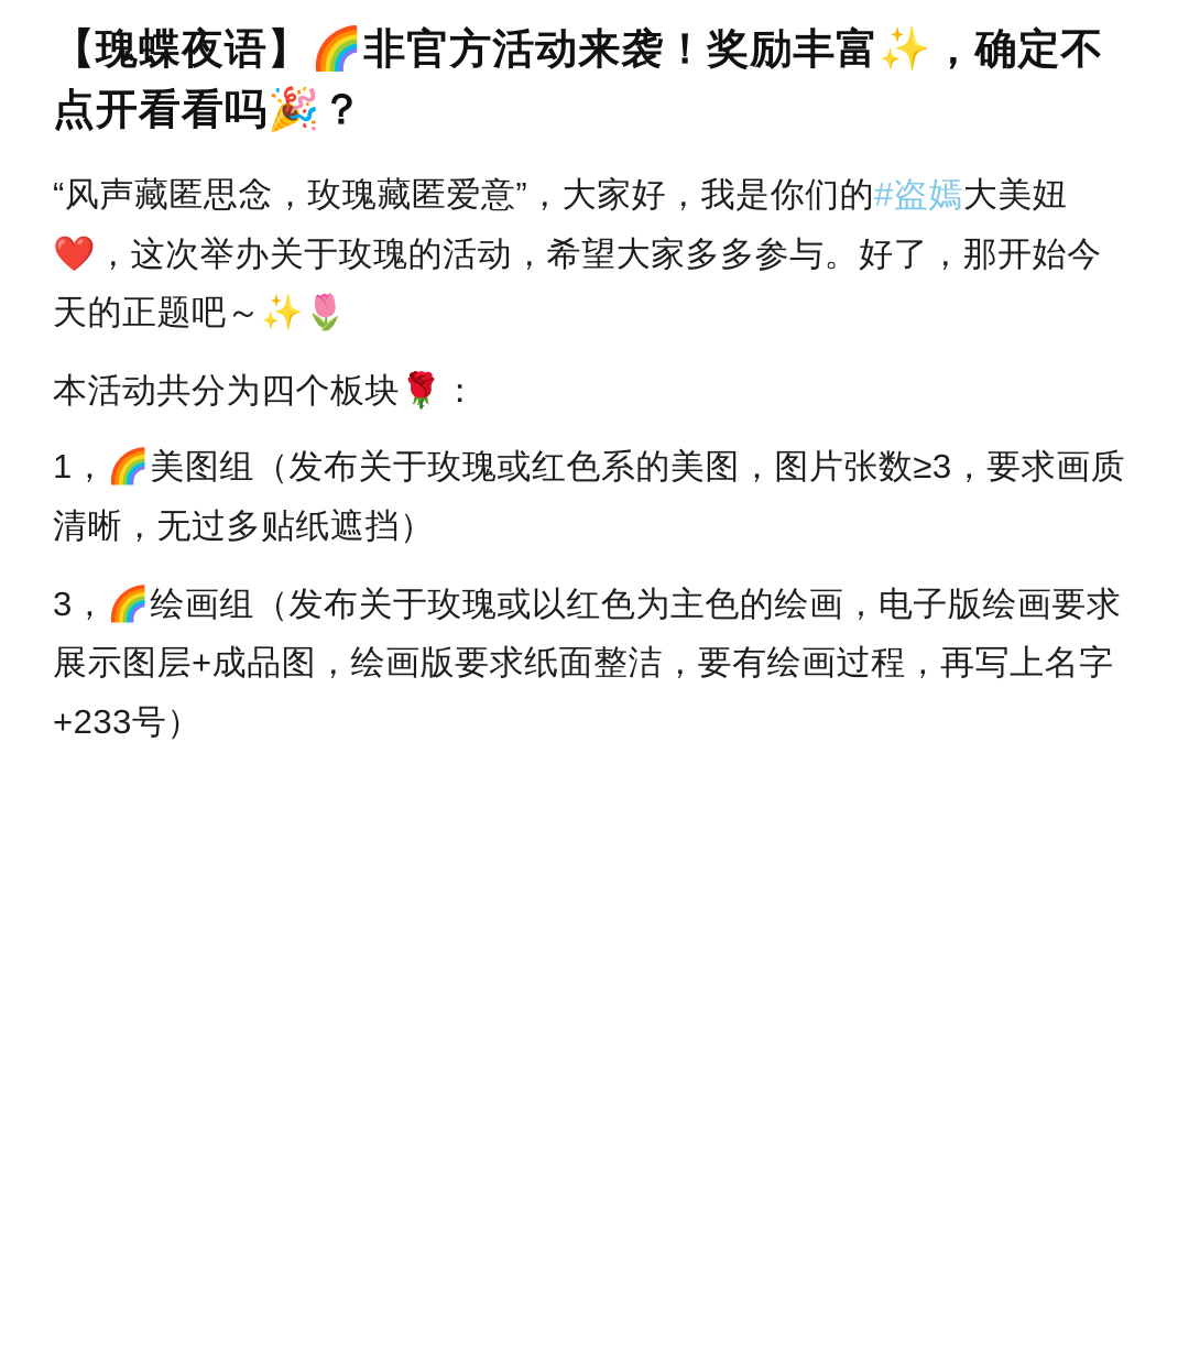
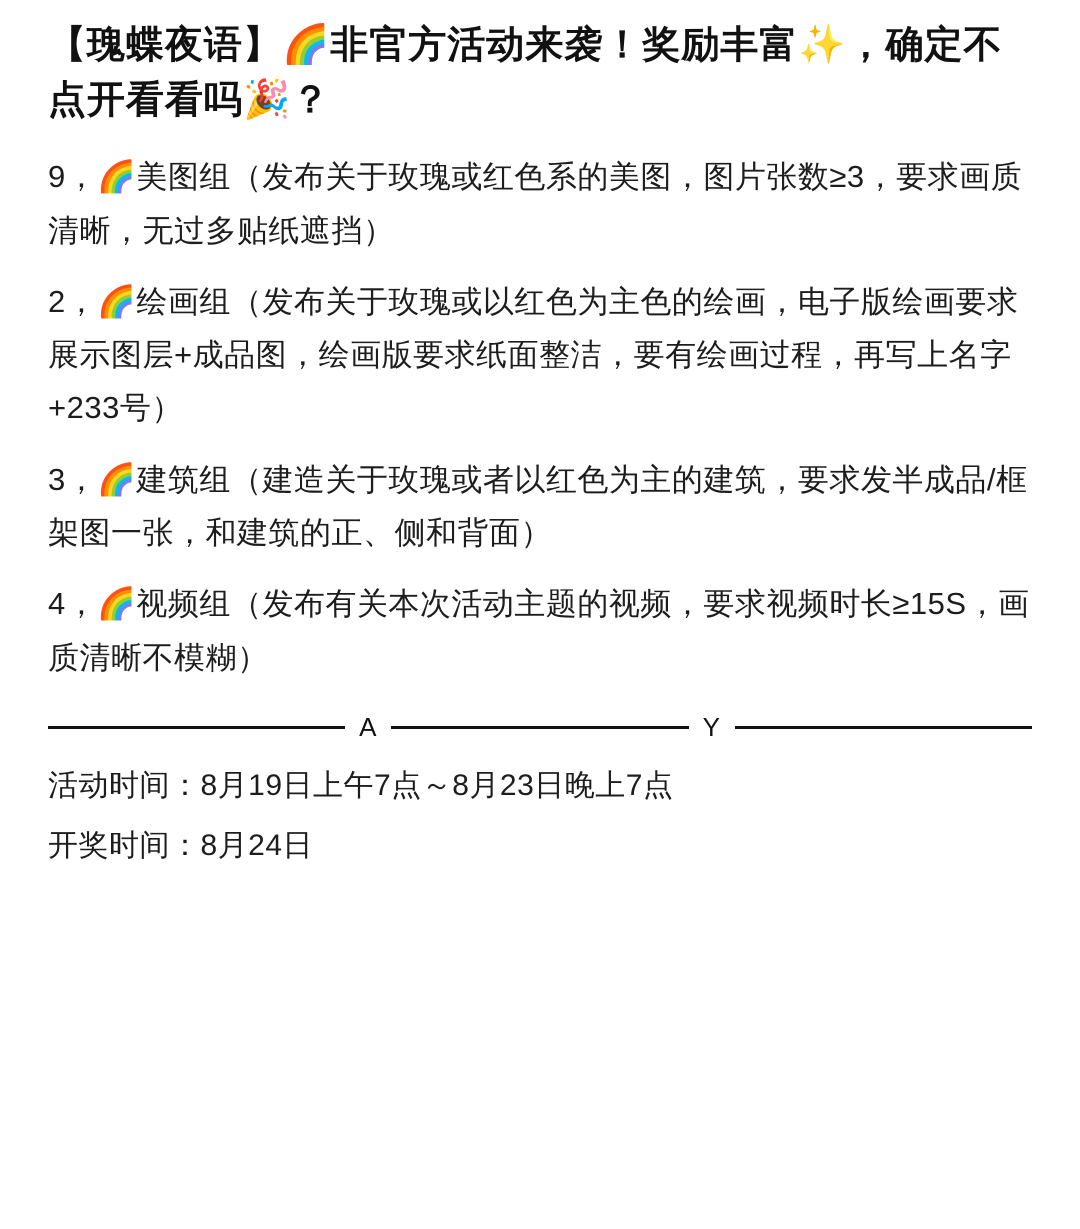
  【瑰蝶夜语】🌈非官方活动来袭！奖励丰富✨，确定不点开看看吗🎉？
- “风声藏匿思念，玫瑰藏匿爱意”，大家好，我是你们的#盗嫣大美妞❤️，这次举办关于玫瑰的活动，希望大家多多参与。好了，那开始今天的正题吧～✨🌷
- 本活动共分为四个板块🌹：
- 1，🌈美图组（发布关于玫瑰或红色系的美图，图片张数≥3，要求画质清晰，无过多贴纸遮挡）
+ 9，🌈美图组（发布关于玫瑰或红色系的美图，图片张数≥3，要求画质清晰，无过多贴纸遮挡）
- 3，🌈绘画组（发布关于玫瑰或以红色为主色的绘画，电子版绘画要求展示图层+成品图，绘画版要求纸面整洁，要有绘画过程，再写上名字+233号）
+ 2，🌈绘画组（发布关于玫瑰或以红色为主色的绘画，电子版绘画要求展示图层+成品图，绘画版要求纸面整洁，要有绘画过程，再写上名字+233号）
+ 3，🌈建筑组（建造关于玫瑰或者以红色为主的建筑，要求发半成品/框架图一张，和建筑的正、侧和背面）
+ 4，🌈视频组（发布有关本次活动主题的视频，要求视频时长≥15S，画质清晰不模糊）
+ A
+ Y
+ 活动时间：8月19日上午7点～8月23日晚上7点
+ 开奖时间：8月24日
